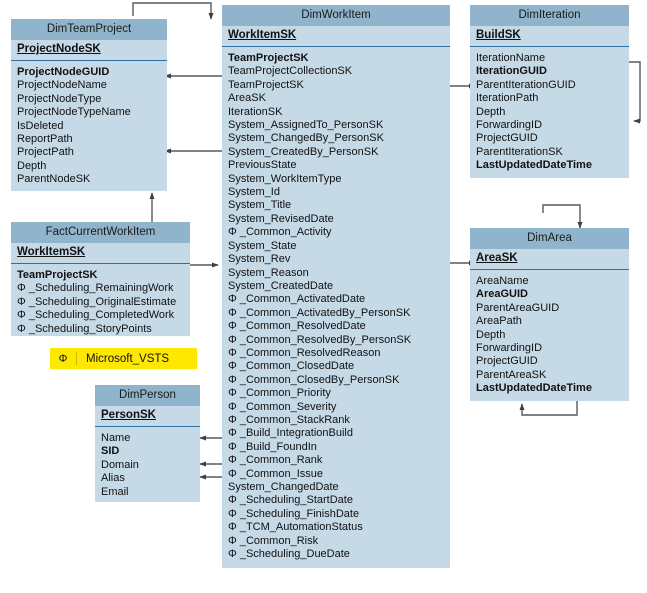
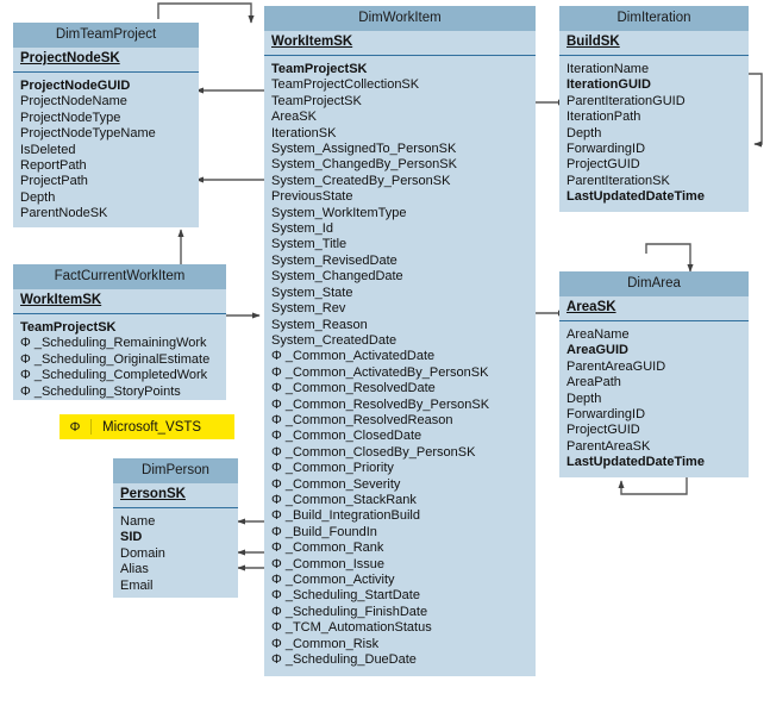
  DimTeamProject
  ProjectNodeSK
  ProjectNodeGUID
  ProjectNodeName
  ProjectNodeType
  ProjectNodeTypeName
  IsDeleted
  ReportPath
  ProjectPath
  Depth
  ParentNodeSK
  DimWorkItem
  WorkItemSK
  TeamProjectSK
  TeamProjectCollectionSK
  TeamProjectSK
  AreaSK
  IterationSK
  System_AssignedTo_PersonSK
  System_ChangedBy_PersonSK
  System_CreatedBy_PersonSK
  PreviousState
  System_WorkItemType
  System_Id
  System_Title
  System_RevisedDate
- Φ _Common_Activity
+ System_ChangedDate
  System_State
  System_Rev
  System_Reason
  System_CreatedDate
  Φ _Common_ActivatedDate
  Φ _Common_ActivatedBy_PersonSK
  Φ _Common_ResolvedDate
  Φ _Common_ResolvedBy_PersonSK
  Φ _Common_ResolvedReason
  Φ _Common_ClosedDate
  Φ _Common_ClosedBy_PersonSK
  Φ _Common_Priority
  Φ _Common_Severity
  Φ _Common_StackRank
  Φ _Build_IntegrationBuild
  Φ _Build_FoundIn
  Φ _Common_Rank
  Φ _Common_Issue
- System_ChangedDate
+ Φ _Common_Activity
  Φ _Scheduling_StartDate
  Φ _Scheduling_FinishDate
  Φ _TCM_AutomationStatus
  Φ _Common_Risk
  Φ _Scheduling_DueDate
  DimIteration
  BuildSK
  IterationName
  IterationGUID
  ParentIterationGUID
  IterationPath
  Depth
  ForwardingID
  ProjectGUID
  ParentIterationSK
  LastUpdatedDateTime
  DimArea
  AreaSK
  AreaName
  AreaGUID
  ParentAreaGUID
  AreaPath
  Depth
  ForwardingID
  ProjectGUID
  ParentAreaSK
  LastUpdatedDateTime
  FactCurrentWorkItem
  WorkItemSK
  TeamProjectSK
  Φ _Scheduling_RemainingWork
  Φ _Scheduling_OriginalEstimate
  Φ _Scheduling_CompletedWork
  Φ _Scheduling_StoryPoints
  Φ
  Microsoft_VSTS
  DimPerson
  PersonSK
  Name
  SID
  Domain
  Alias
  Email
